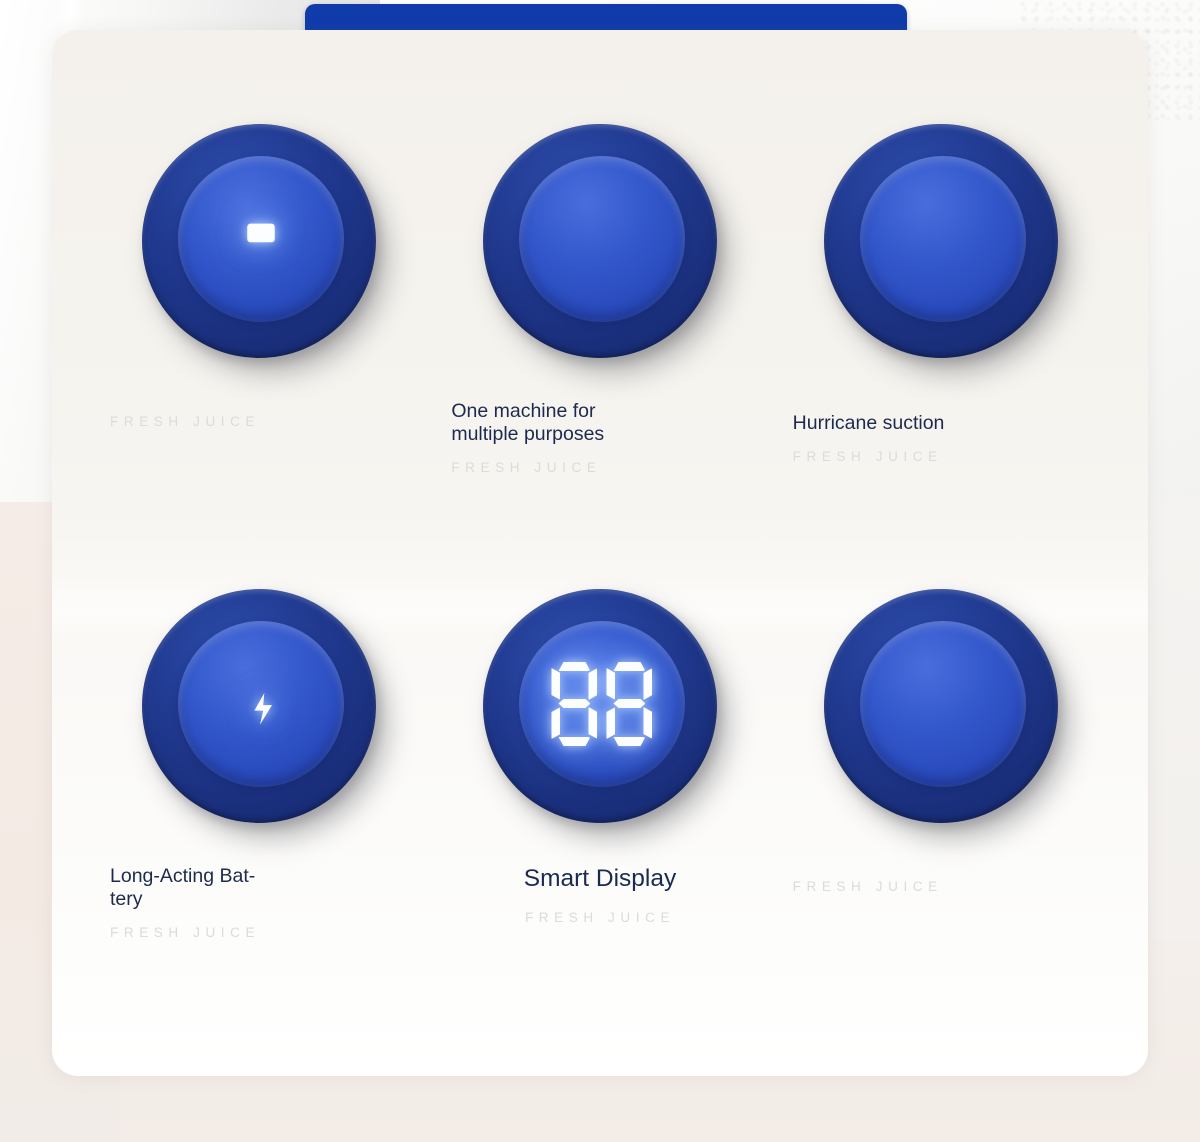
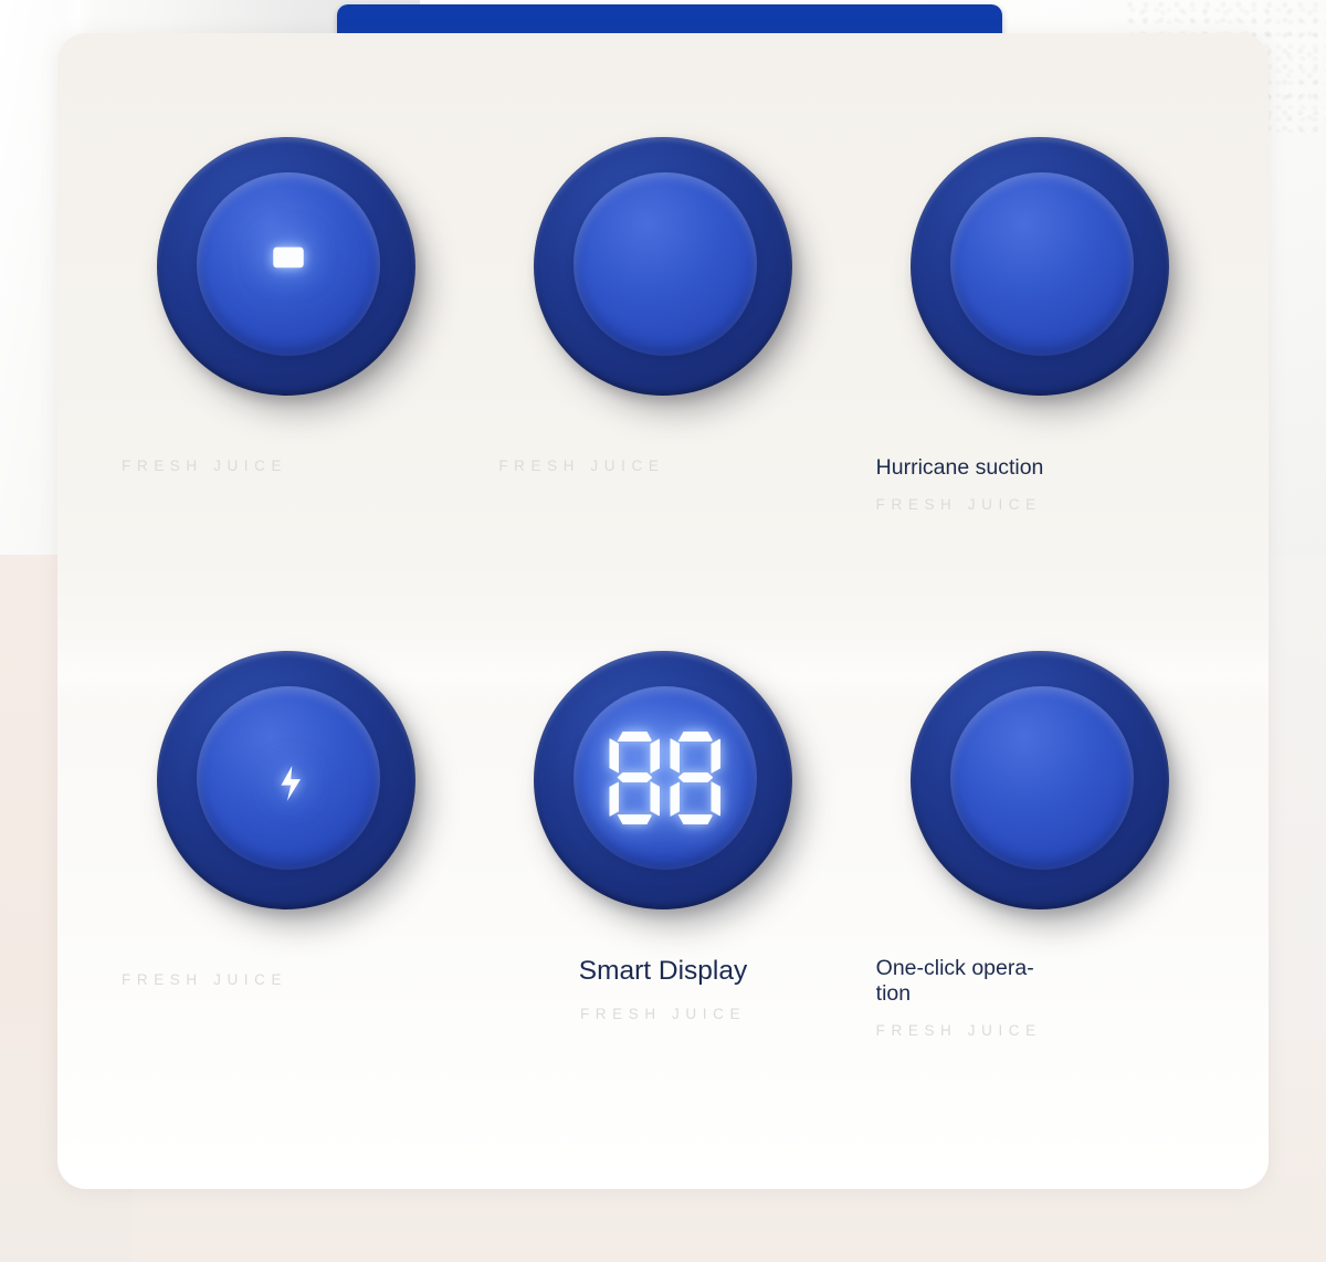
  FRESH JUICE
- One machine for
- multiple purposes
  FRESH JUICE
  Hurricane suction
  FRESH JUICE
- Long-Acting Bat-
- tery
  FRESH JUICE
  Smart Display
  FRESH JUICE
+ One-click opera-
+ tion
  FRESH JUICE
